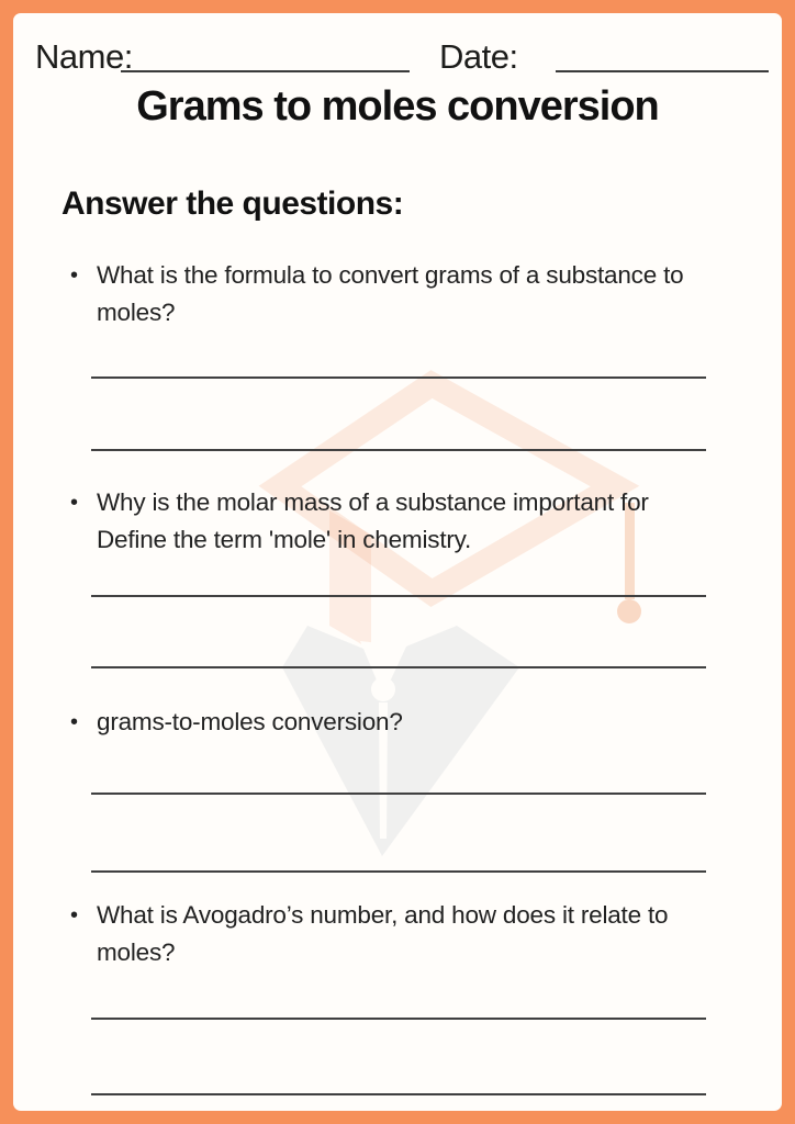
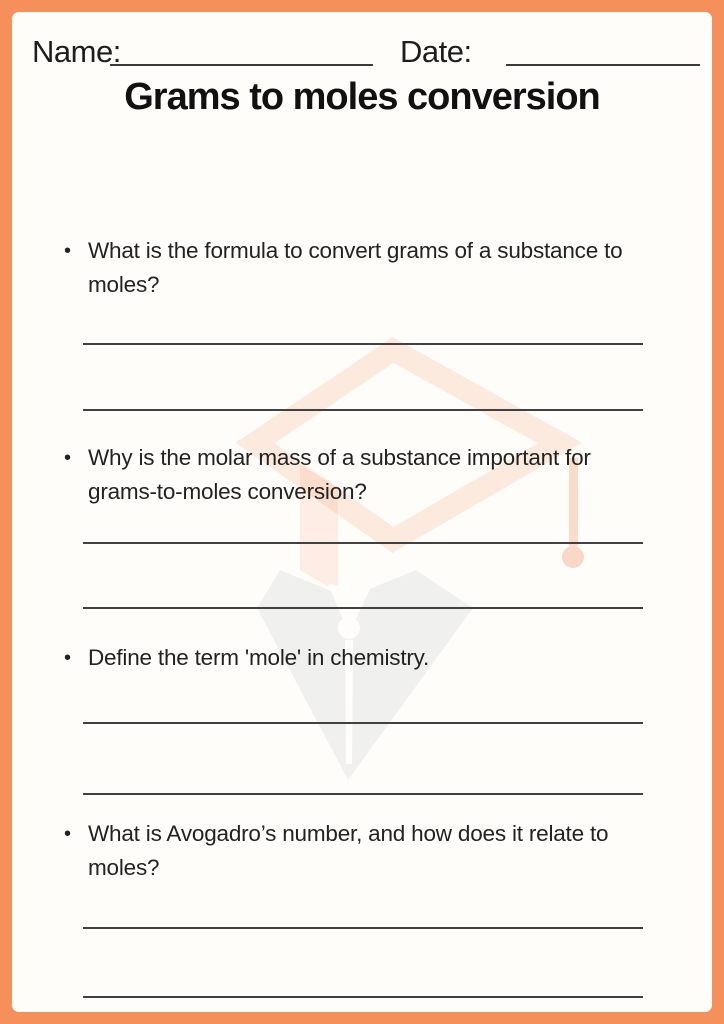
  Name:
  Date:
  Grams to moles conversion
- Answer the questions:
  •
  What is the formula to convert grams of a substance to
  moles?
  •
  Why is the molar mass of a substance important for
- Define the term 'mole' in chemistry.
+ grams-to-moles conversion?
  •
- grams-to-moles conversion?
+ Define the term 'mole' in chemistry.
  •
  What is Avogadro’s number, and how does it relate to
  moles?
